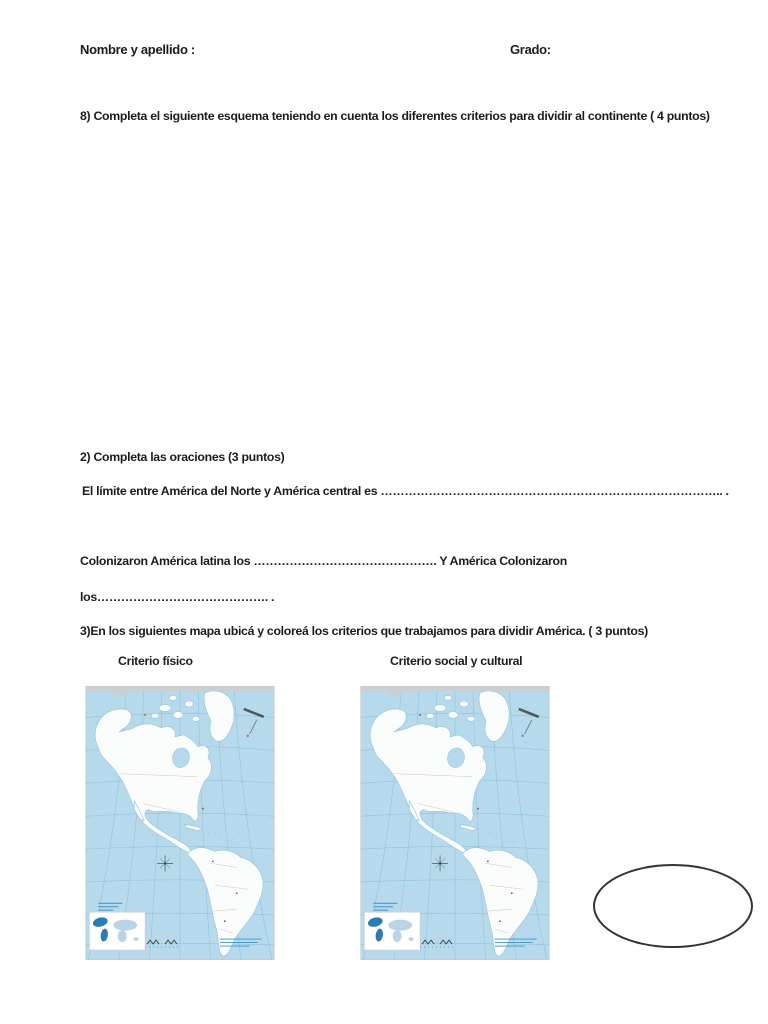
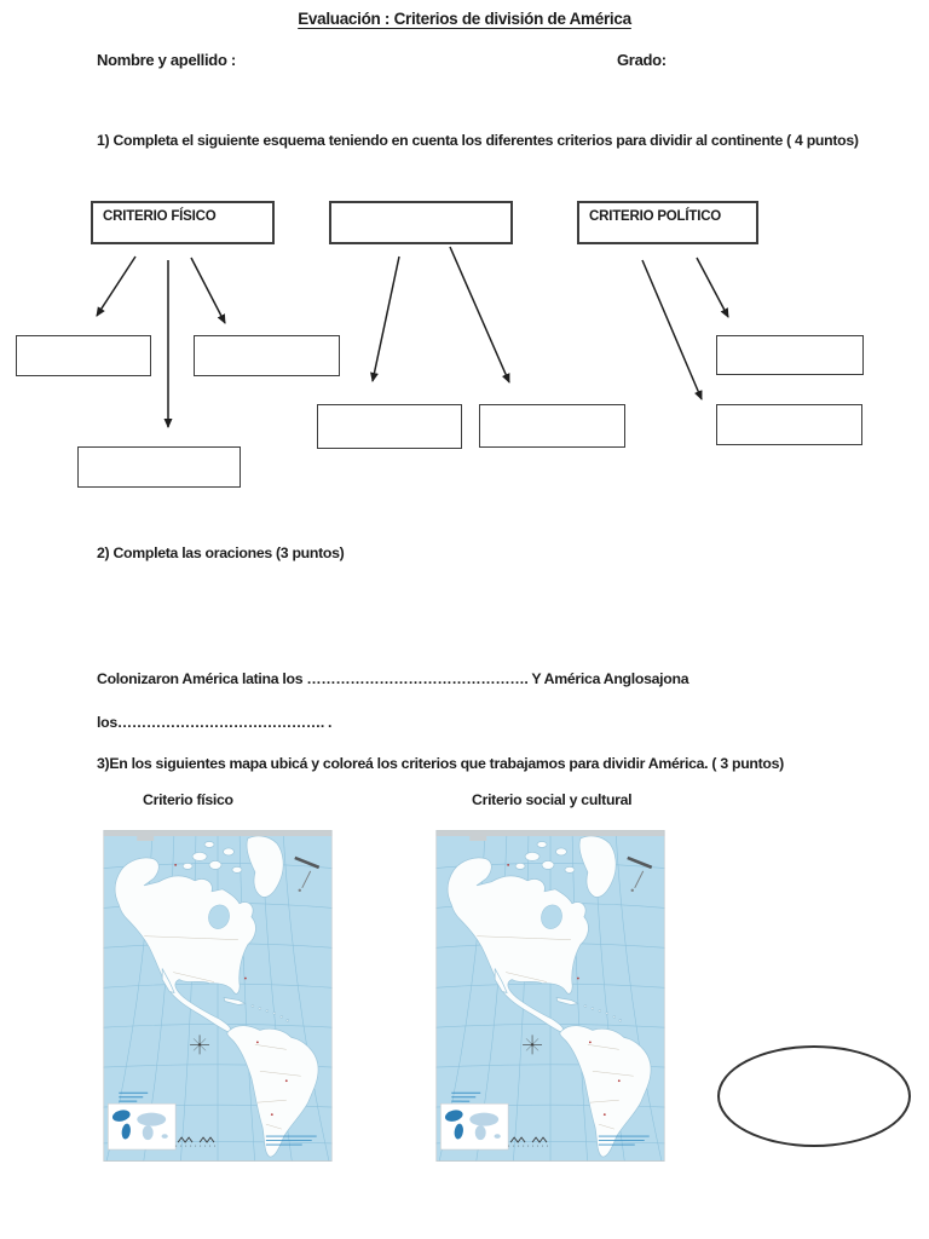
+ Evaluación : Criterios de división de América
  Nombre y apellido :
  Grado:
- 8) Completa el siguiente esquema teniendo en cuenta los diferentes criterios para dividir al continente ( 4 puntos)
+ 1) Completa el siguiente esquema teniendo en cuenta los diferentes criterios para dividir al continente ( 4 puntos)
+ CRITERIO FÍSICO
+ CRITERIO POLÍTICO
  2) Completa las oraciones (3 puntos)
- El límite entre América del Norte y América central es ………………………………………………………………………….. .
- Colonizaron América latina los ………………………………………. Y América Colonizaron
+ Colonizaron América latina los ………………………………………. Y América Anglosajona
  los……………………………………. .
  3)En los siguientes mapa ubicá y coloreá los criterios que trabajamos para dividir América. ( 3 puntos)
  Criterio físico
  Criterio social y cultural
